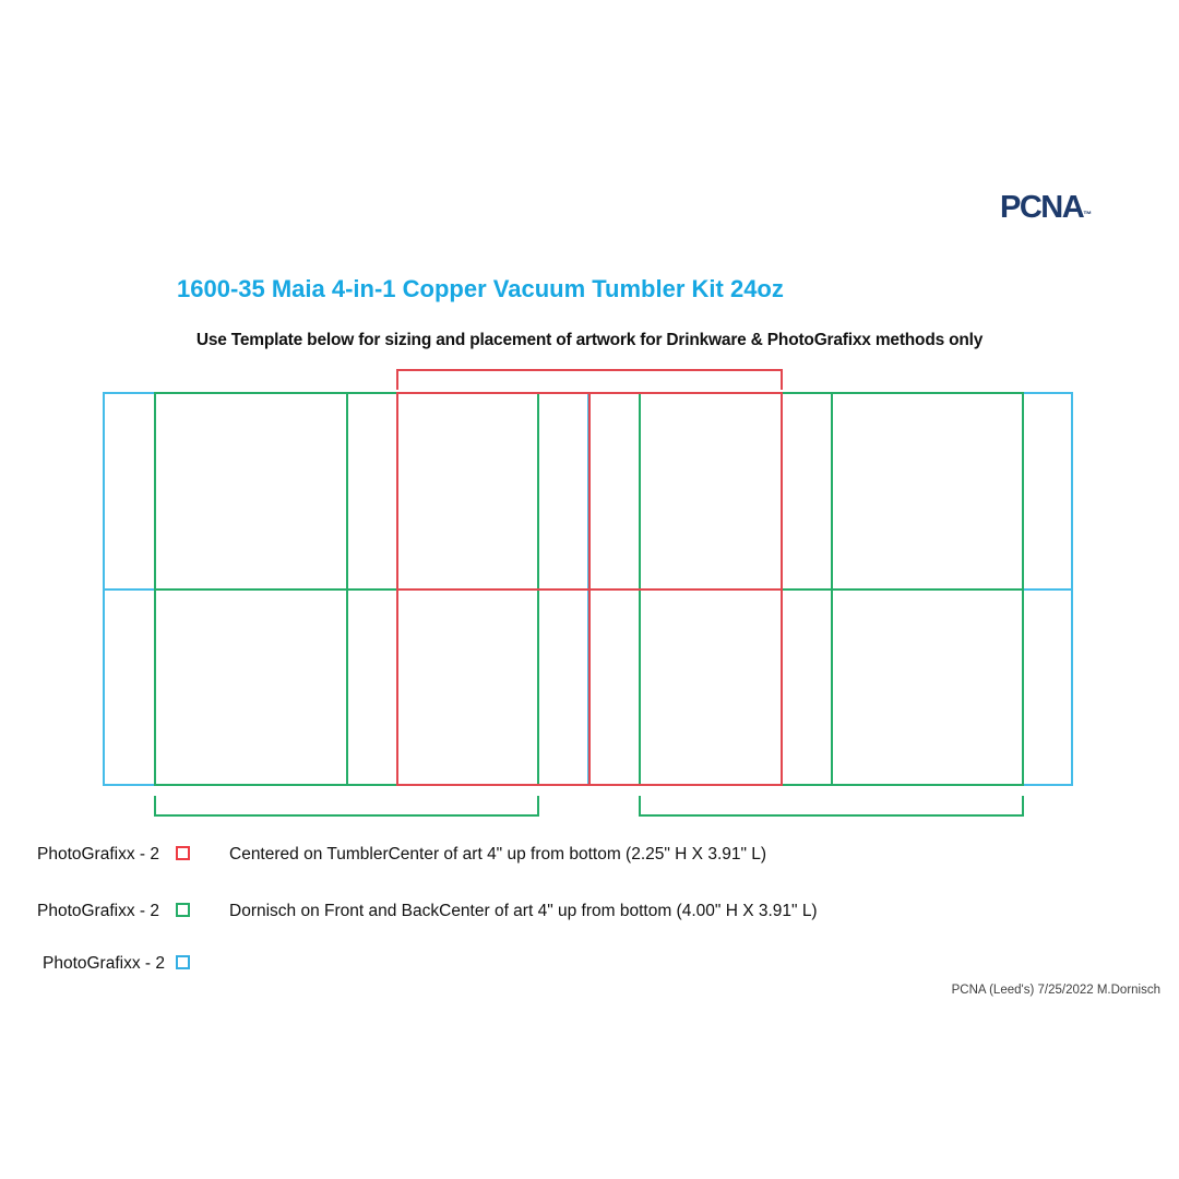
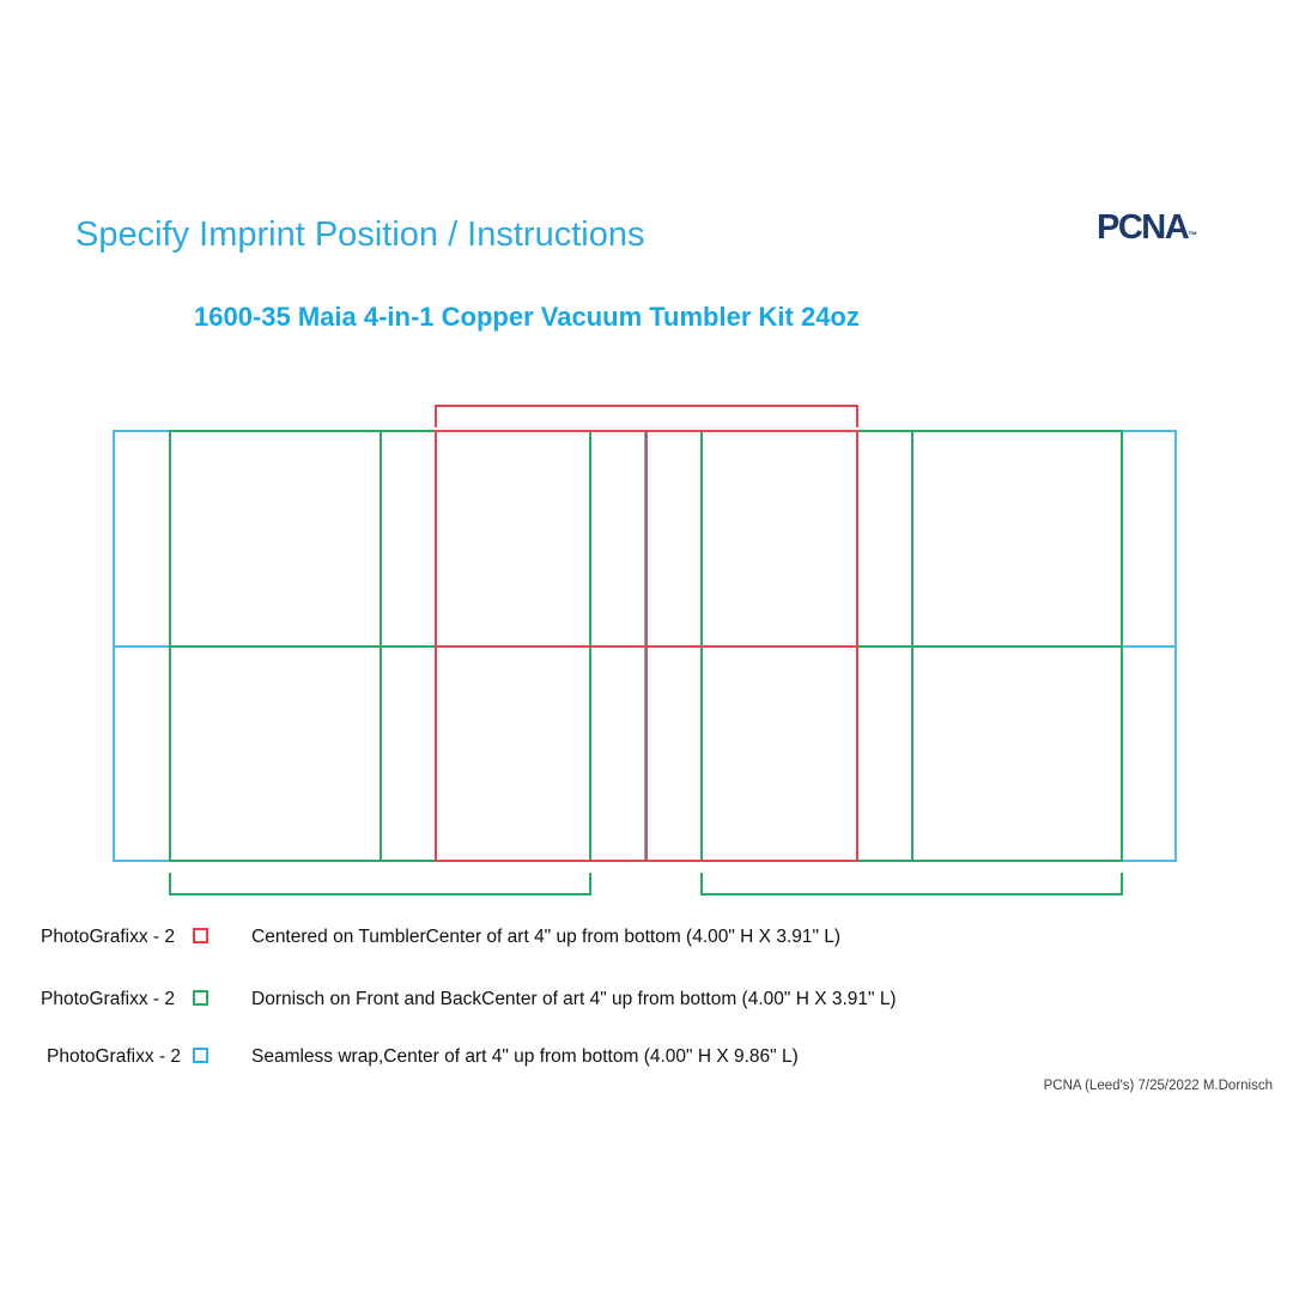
+ Specify Imprint Position / Instructions
  PCNA™
  1600-35 Maia 4-in-1 Copper Vacuum Tumbler Kit 24oz
- Use Template below for sizing and placement of artwork for Drinkware & PhotoGrafixx methods only
  PhotoGrafixx - 2
- Centered on TumblerCenter of art 4" up from bottom (2.25" H X 3.91" L)
+ Centered on TumblerCenter of art 4" up from bottom (4.00" H X 3.91" L)
  PhotoGrafixx - 2
  Dornisch on Front and BackCenter of art 4" up from bottom (4.00" H X 3.91" L)
  PhotoGrafixx - 2
+ Seamless wrap,Center of art 4" up from bottom (4.00" H X 9.86" L)
  PCNA (Leed's) 7/25/2022 M.Dornisch
